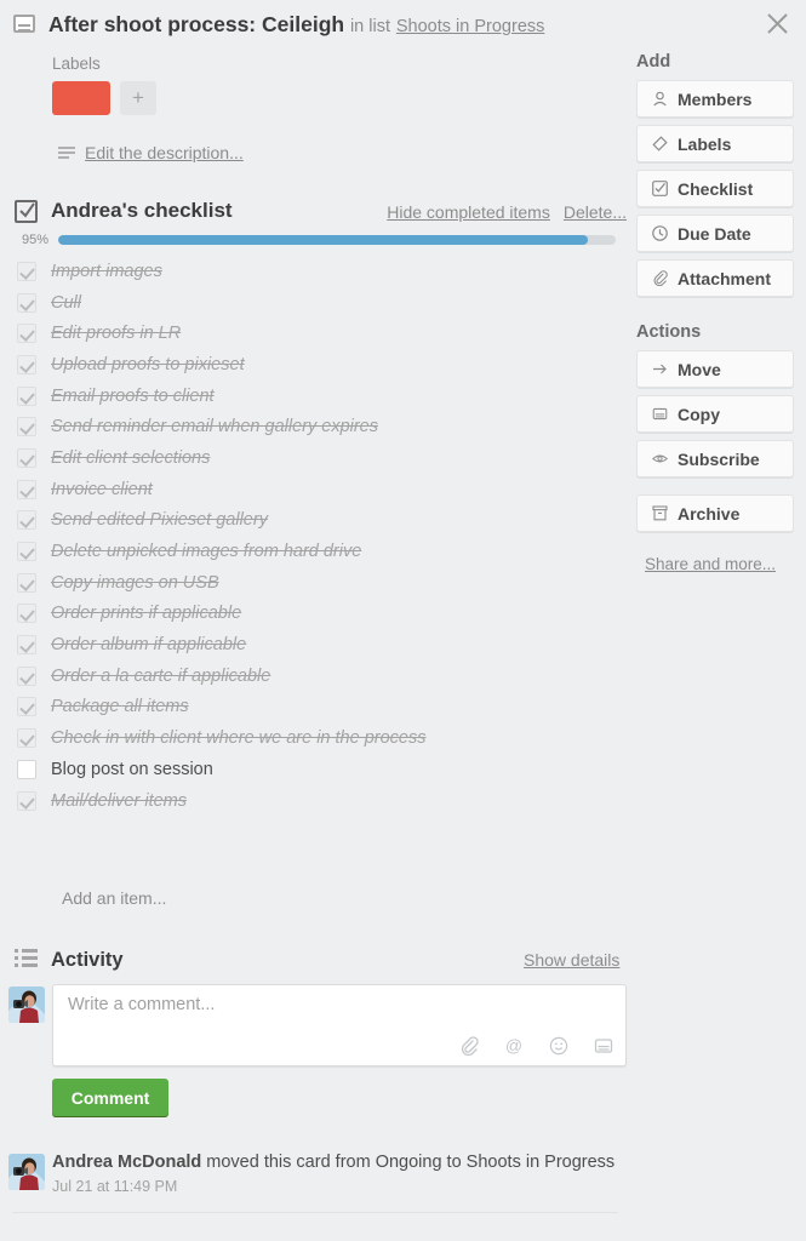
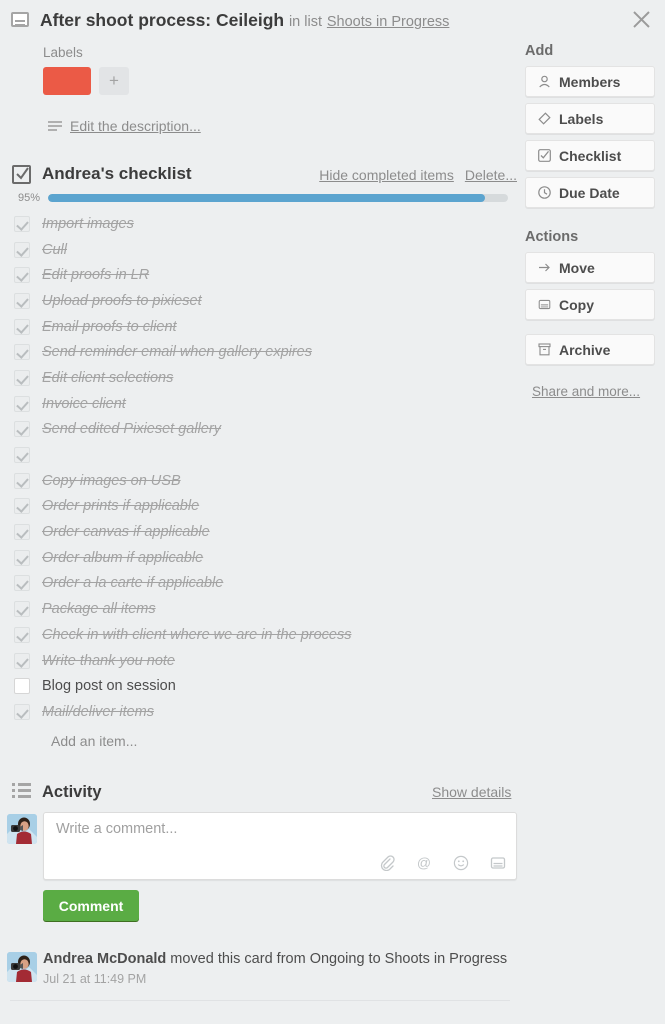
  After shoot process: Ceileigh in list Shoots in Progress
  Labels
  +
  Edit the description...
  Andrea's checklist
  Hide completed items
  Delete...
  95%
  Import images
  Cull
  Edit proofs in LR
  Upload proofs to pixieset
  Email proofs to client
  Send reminder email when gallery expires
  Edit client selections
  Invoice client
  Send edited Pixieset gallery
- Delete unpicked images from hard drive
  Copy images on USB
  Order prints if applicable
+ Order canvas if applicable
  Order album if applicable
  Order a la carte if applicable
  Package all items
  Check in with client where we are in the process
+ Write thank you note
  Blog post on session
  Mail/deliver items
  Add an item...
  Activity
  Show details
  Write a comment...
  @
  Comment
  Andrea McDonald moved this card from Ongoing to Shoots in Progress
  Jul 21 at 11:49 PM
  Add
  Members
  Labels
  Checklist
  Due Date
- Attachment
  Actions
  Move
  Copy
- Subscribe
  Archive
  Share and more...
